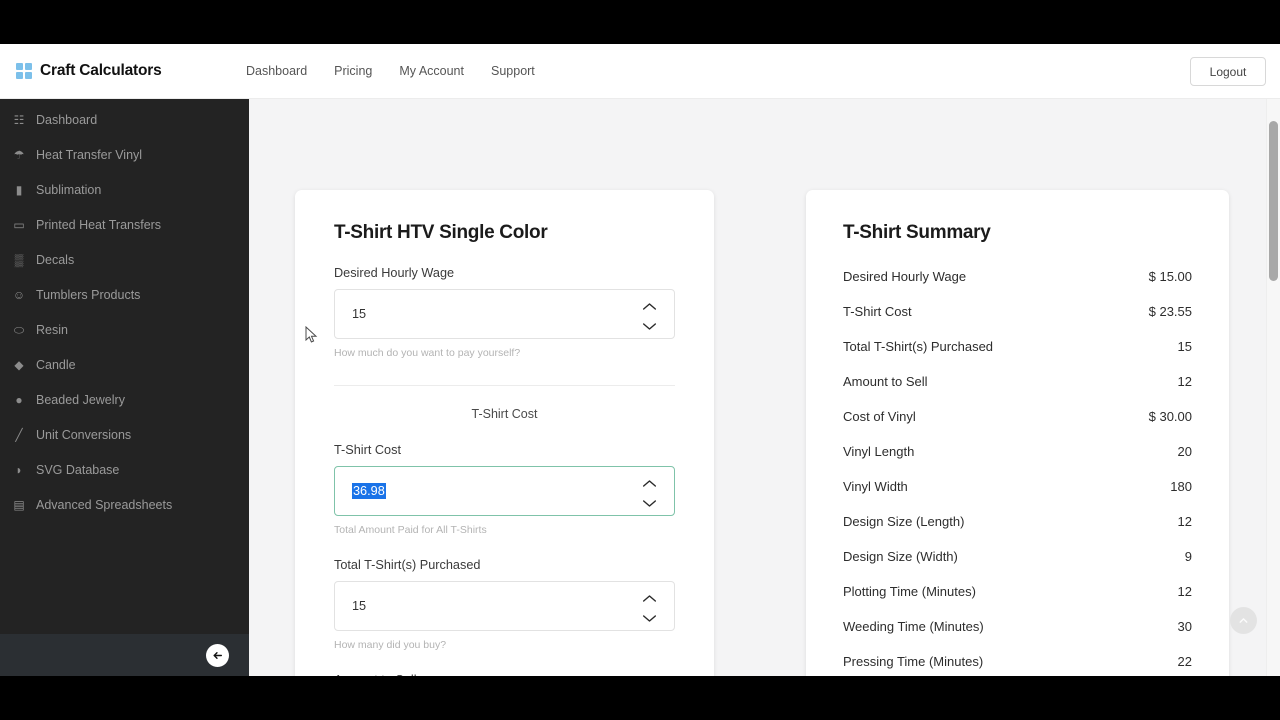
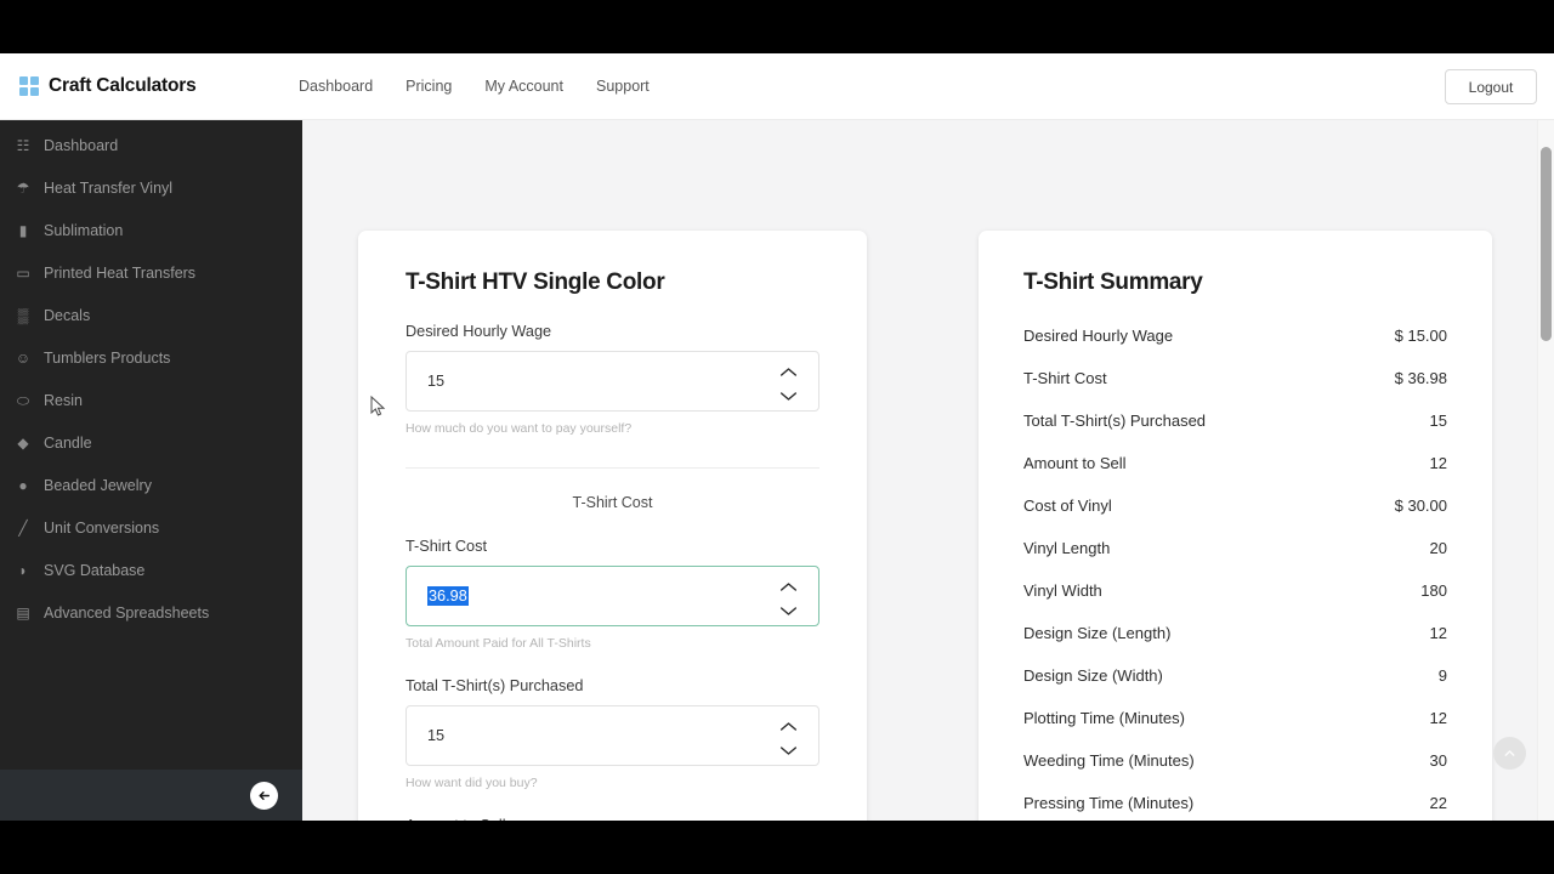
  Craft Calculators
  Dashboard
  Pricing
  My Account
  Support
  Logout
  ☷
  Dashboard
  ☂
  Heat Transfer Vinyl
  ▮
  Sublimation
  ▭
  Printed Heat Transfers
  ▒
  Decals
  ☺
  Tumblers Products
  ⬭
  Resin
  ◆
  Candle
  ●
  Beaded Jewelry
  ╱
  Unit Conversions
  ◗
  SVG Database
  ▤
  Advanced Spreadsheets
  T-Shirt HTV Single Color
  Desired Hourly Wage
  15
  How much do you want to pay yourself?
  T-Shirt Cost
  T-Shirt Cost
  36.98
  Total Amount Paid for All T-Shirts
  Total T-Shirt(s) Purchased
  15
- How many did you buy?
+ How want did you buy?
  T-Shirt Summary
  Desired Hourly Wage
  $ 15.00
  T-Shirt Cost
- $ 23.55
+ $ 36.98
  Total T-Shirt(s) Purchased
  15
  Amount to Sell
  12
  Cost of Vinyl
  $ 30.00
  Vinyl Length
  20
  Vinyl Width
  180
  Design Size (Length)
  12
  Design Size (Width)
  9
  Plotting Time (Minutes)
  12
  Weeding Time (Minutes)
  30
  Pressing Time (Minutes)
  22
